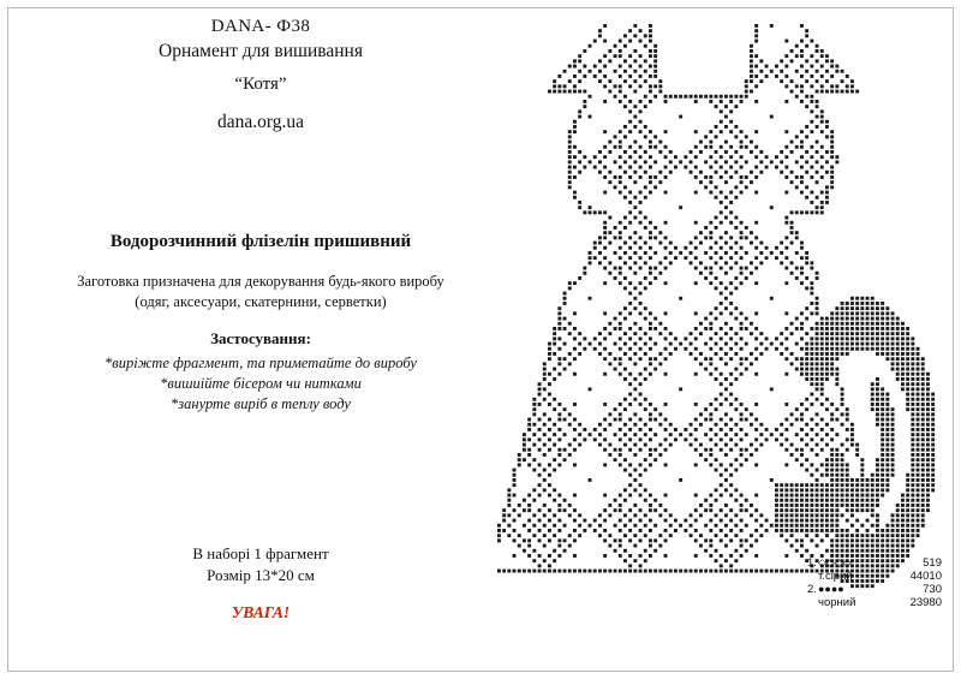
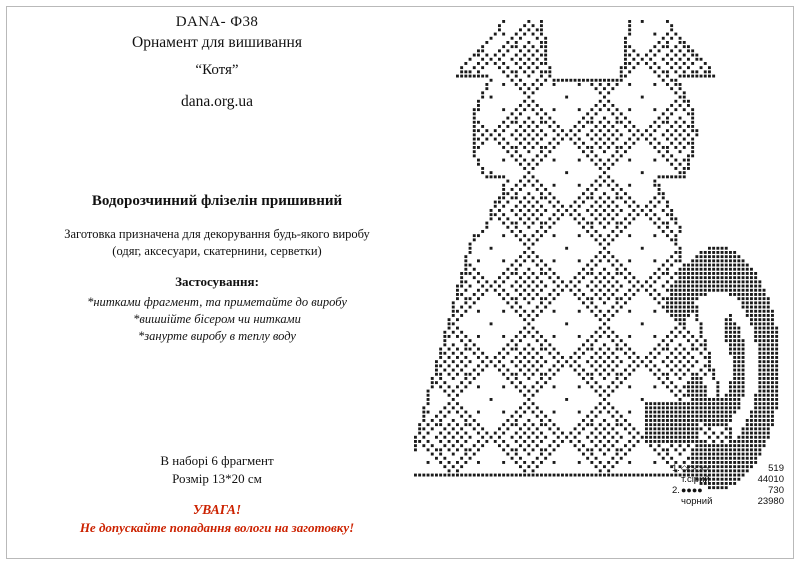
  DANA- Ф38
  Орнамент для вишивання
  “Котя”
  dana.org.ua
  Водорозчинний флізелін пришивний
  Заготовка призначена для декорування будь-якого виробу
  (одяг, аксесуари, скатернини, серветки)
  Застосування:
- *вирiжте фрагмент, та приметайте до виробу
+ *нитками фрагмент, та приметайте до виробу
  *вишиiйте бiсером чи нитками
- *занурте вирiб в теплу воду
+ *занурте виробу в теплу воду
- В наборі 1 фрагмент
+ В наборі 6 фрагмент
  Розмір 13*20 см
  УВАГА!
+ Не допускайте попадання вологи на заготовку!
  1.
  ◇◇◇◇
  519
  т.сірий
  44010
  2.
  ●●●●
  730
  чорний
  23980
